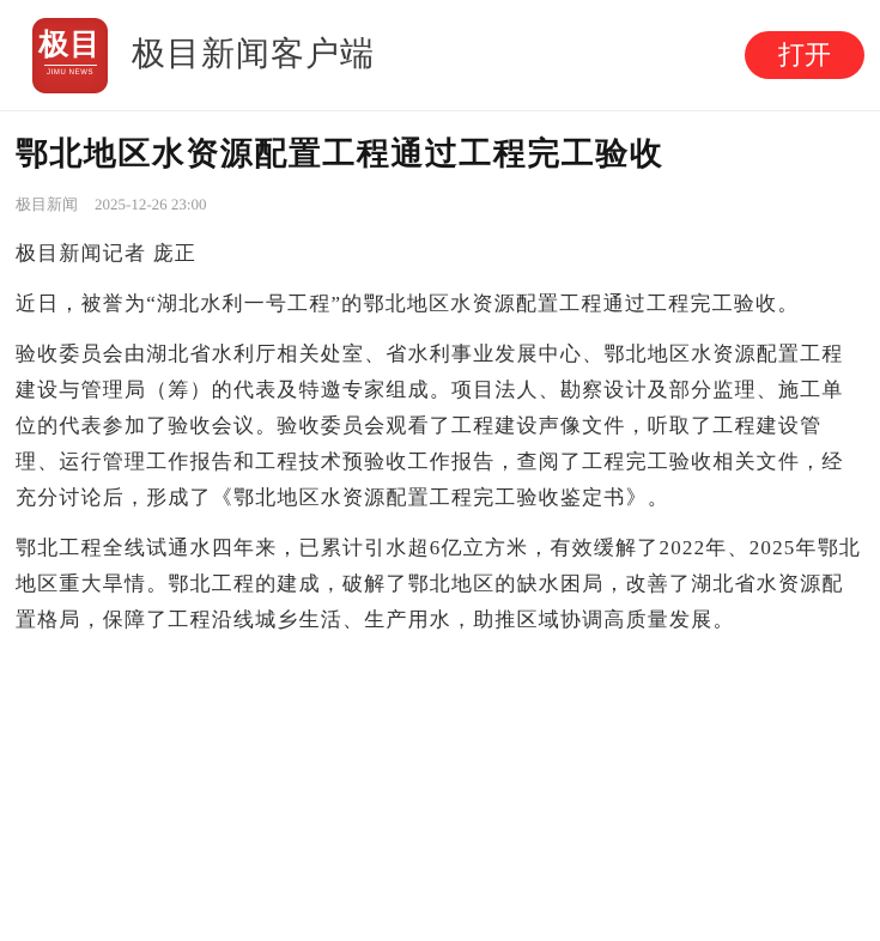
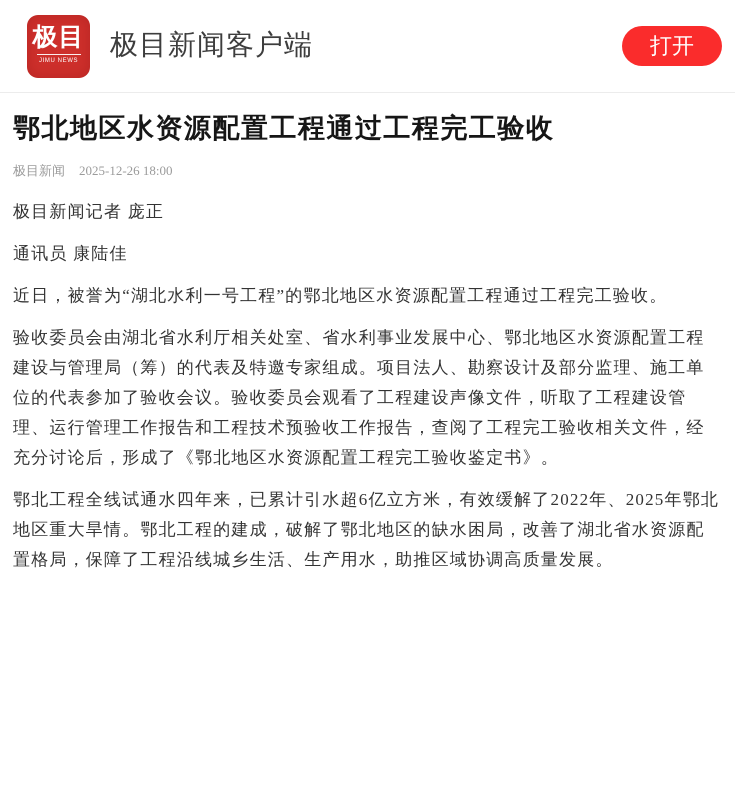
  极目
  极目新闻客户端
  打开
  鄂北地区水资源配置工程通过工程完工验收
  极目新闻
- 2025-12-26 23:00
+ 2025-12-26 18:00
  极目新闻记者 庞正
+ 通讯员 康陆佳
  近日，被誉为“湖北水利一号工程”的鄂北地区水资源配置工程通过工程完工验收。
  验收委员会由湖北省水利厅相关处室、省水利事业发展中心、鄂北地区水资源配置工程建设与管理局（筹）的代表及特邀专家组成。项目法人、勘察设计及部分监理、施工单位的代表参加了验收会议。验收委员会观看了工程建设声像文件，听取了工程建设管理、运行管理工作报告和工程技术预验收工作报告，查阅了工程完工验收相关文件，经充分讨论后，形成了《鄂北地区水资源配置工程完工验收鉴定书》。
  鄂北工程全线试通水四年来，已累计引水超6亿立方米，有效缓解了2022年、2025年鄂北地区重大旱情。鄂北工程的建成，破解了鄂北地区的缺水困局，改善了湖北省水资源配置格局，保障了工程沿线城乡生活、生产用水，助推区域协调高质量发展。
